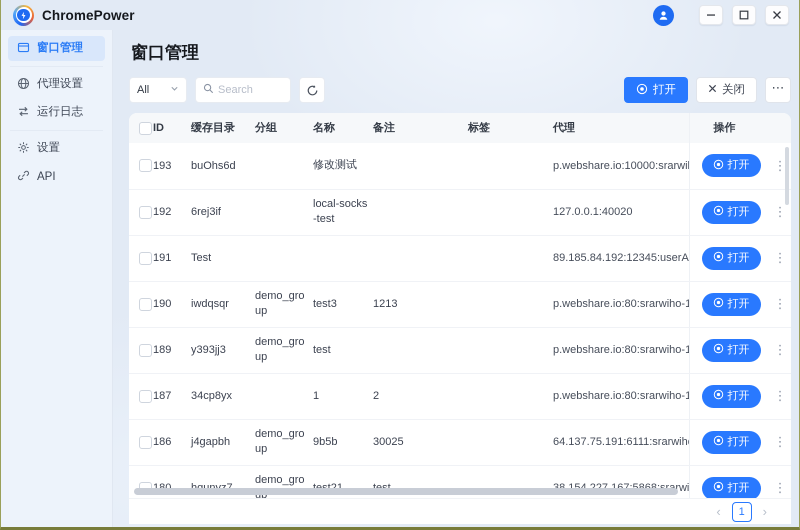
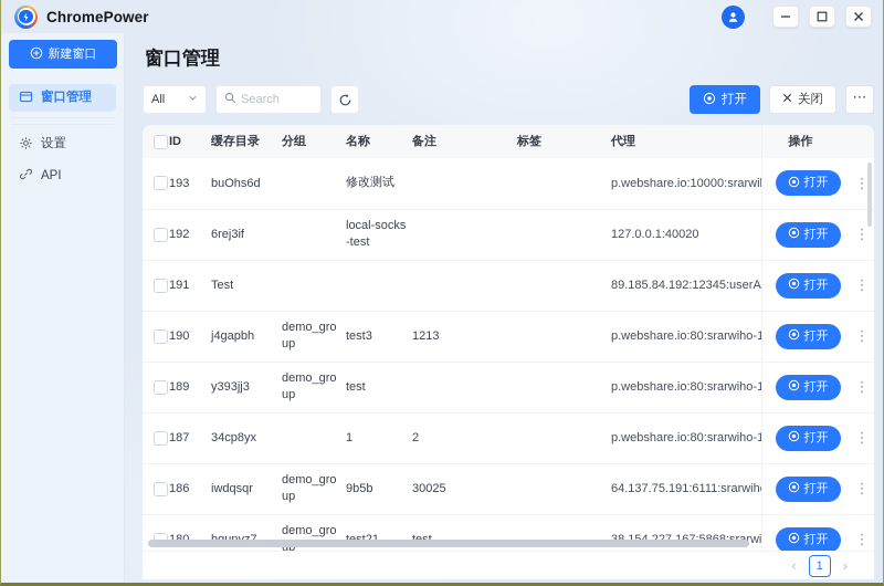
  ChromePower
+ 新建窗口
  窗口管理
- 代理设置
- 运行日志
  设置
  API
  窗口管理
  All
  Search
  打开
  关闭
  ⋯
  	ID	缓存目录	分组	名称	备注	标签	代理	操作
  	193	buOhs6d		修改测试			p.webshare.io:10000:srarwi	打开 ⋮
  	192	6rej3if		local-socks-test			127.0.0.1:40020	打开 ⋮
  	191	Test					89.185.84.192:12345:userA	打开 ⋮
- 	190	iwdqsqr	demo_group	test3	1213		p.webshare.io:80:srarwiho-1	打开 ⋮
+ 	190	j4gapbh	demo_group	test3	1213		p.webshare.io:80:srarwiho-1	打开 ⋮
  	189	y393jj3	demo_group	test			p.webshare.io:80:srarwiho-1	打开 ⋮
  	187	34cp8yx		1	2		p.webshare.io:80:srarwiho-1	打开 ⋮
- 	186	j4gapbh	demo_group	9b5b	30025		64.137.75.191:6111:srarwih	打开 ⋮
+ 	186	iwdqsqr	demo_group	9b5b	30025		64.137.75.191:6111:srarwih	打开 ⋮
  ‹
  1
  ›
